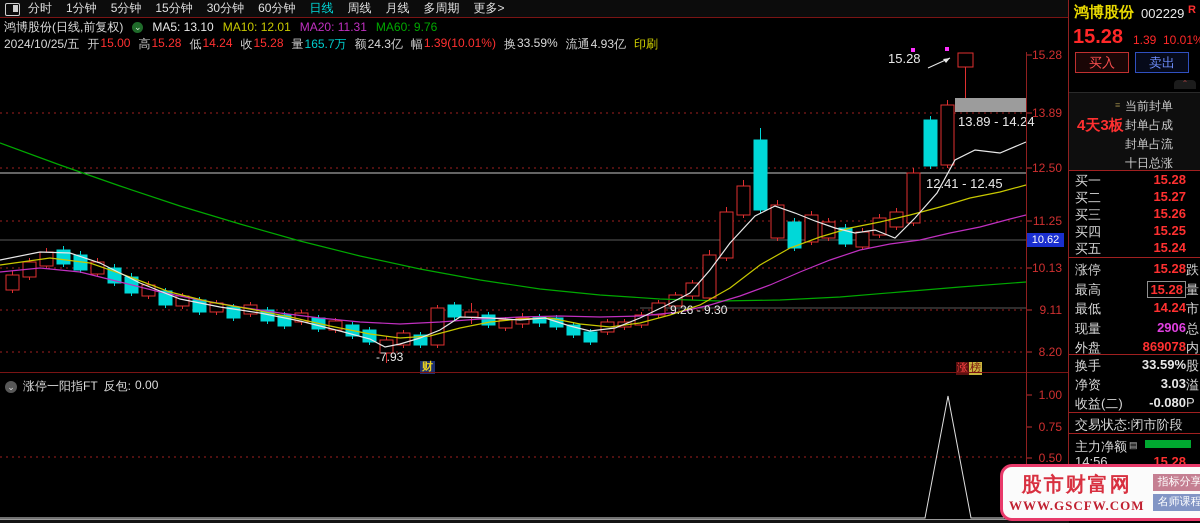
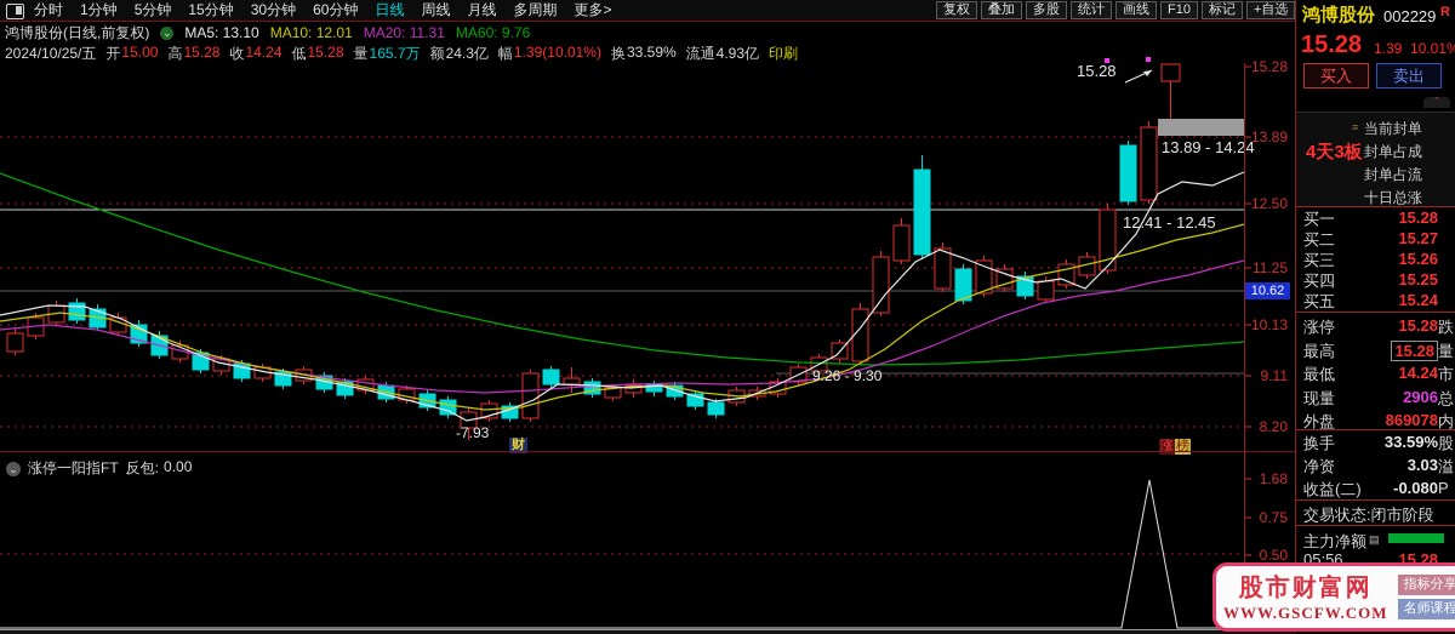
  分时
  1分钟
  5分钟
  15分钟
  30分钟
  60分钟
  日线
  周线
  月线
  多周期
  更多>
+ 复权
+ 叠加
+ 多股
+ 统计
+ 画线
+ F10
+ 标记
+ +自选
  鸿博股份(日线,前复权)
  ⌄
  MA5: 13.10
  MA10: 12.01
  MA20: 11.31
  MA60: 9.76
  2024/10/25/五
  开
  15.00
  高
  15.28
- 低
+ 收
  14.24
- 收
+ 低
  15.28
  量
  165.7万
  额
  24.3亿
  幅
  1.39(10.01%)
  换
  33.59%
  流通
  4.93亿
  印刷
  10.62
  15.28
  13.89 - 14.24
  12.41 - 12.45
  9.26 - 9.30
  -7.93
  财
  涨
  榜
  ⌄
  涨停一阳指FT
  反包:
  0.00
  鸿博股份
  002229
  R
  15.28
  1.39
  10.01%
  买入
  卖出
  ⌃
  4天3板
  ≡
  当前封单
  封单占成
  封单占流
  十日总涨
  买一
  15.28
  买二
  15.27
  买三
  15.26
  买四
  15.25
  买五
  15.24
  涨停
  15.28
  跌
  最高
  15.28
  量
  最低
  14.24
  市
  现量
  2906
  总
  外盘
  869078
  内
  换手
  33.59%
  股
  净资
  3.03
  溢
  收益(二)
  -0.080
  P
  交易状态:闭市阶段
  主力净额
  ▤
- 14:56
+ 05:56
  15.28
  股市财富网
  WWW.GSCFW.COM
  指标分享
  名师课程
  15.28
  13.89
  12.50
  11.25
  10.13
  9.11
  8.20
- 1.00
+ 1.68
  0.75
  0.50
